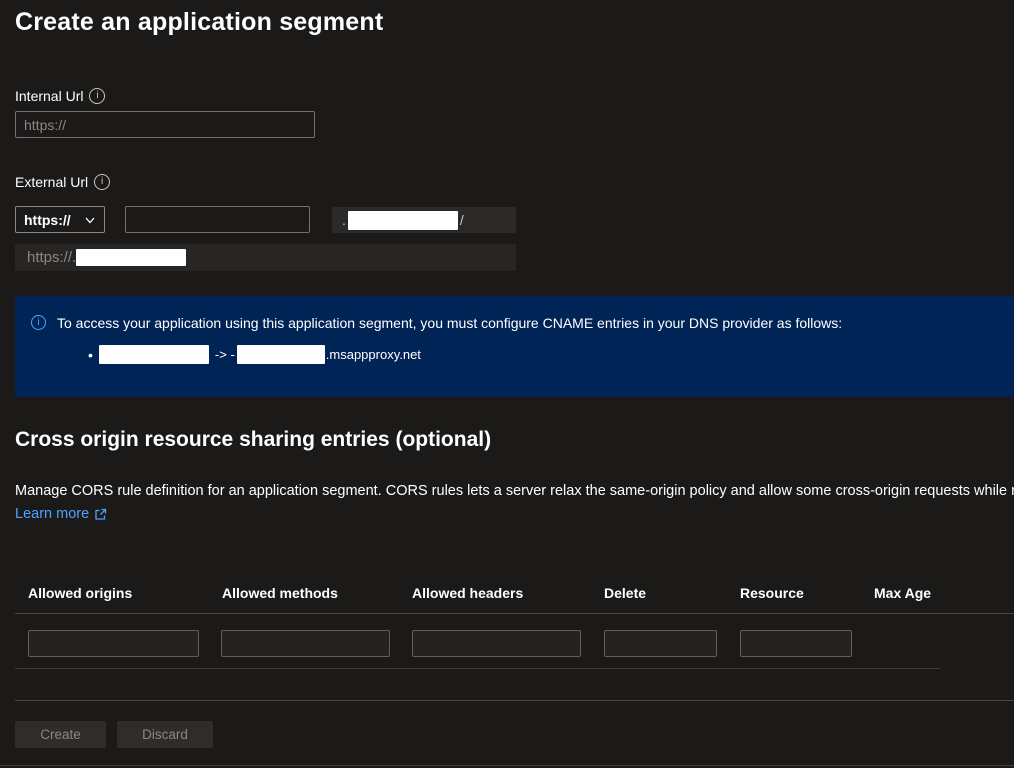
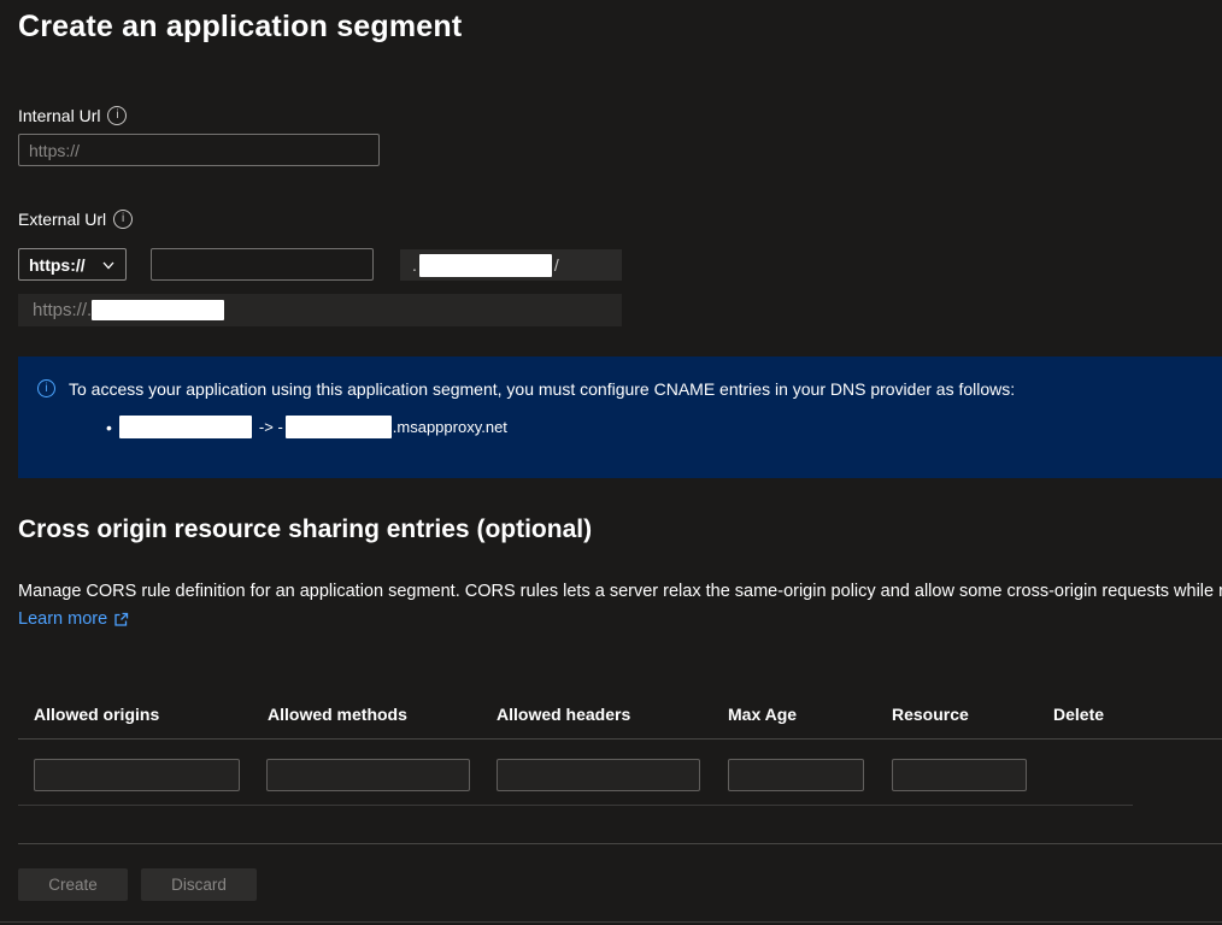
  Create an application segment
  Internal Url
  i
  https://
  External Url
  i
  https://
  .
  /
  https://.
  i
  To access your application using this application segment, you must configure CNAME entries in your DNS provider as follows:
  •
  -> -
  .msappproxy.net
  Cross origin resource sharing entries (optional)
  Manage CORS rule definition for an application segment. CORS rules lets a server relax the same-origin policy and allow some cross-origin requests while
  Learn more
  Allowed origins
  Allowed methods
  Allowed headers
- Delete
+ Max Age
  Resource
- Max Age
+ Delete
  Create
  Discard
